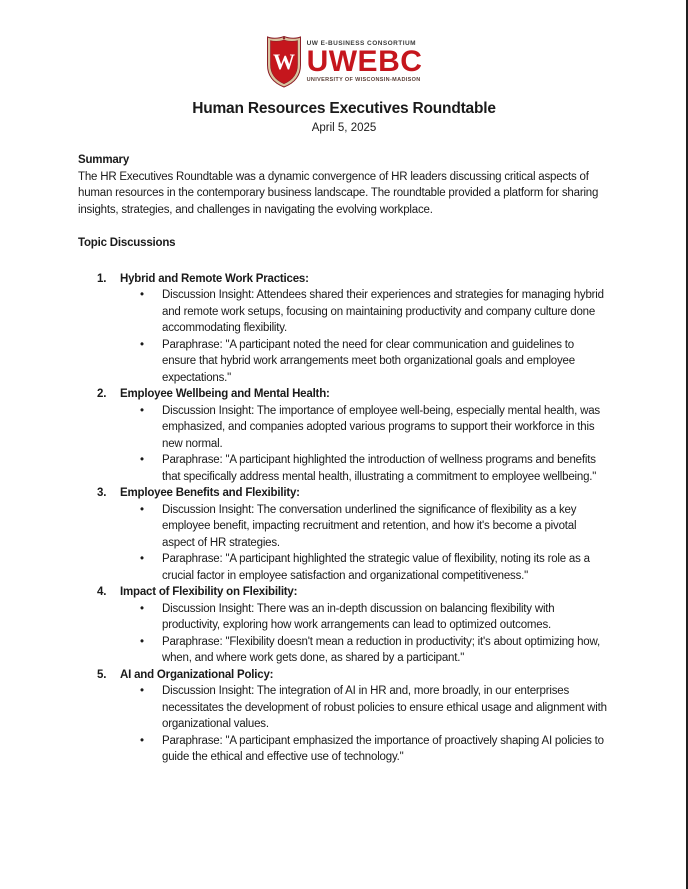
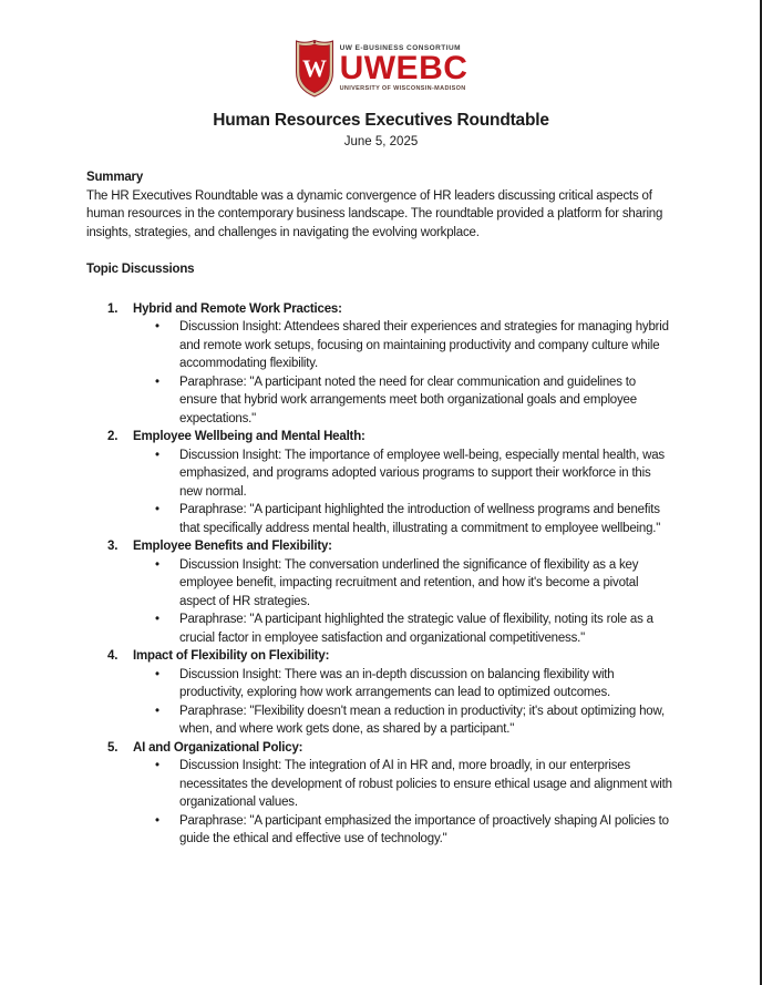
  W
  UWEBC
  Human Resources Executives Roundtable
- April 5, 2025
+ June 5, 2025
  Summary
  The HR Executives Roundtable was a dynamic convergence of HR leaders discussing critical aspects of human resources in the contemporary business landscape. The roundtable provided a platform for sharing insights, strategies, and challenges in navigating the evolving workplace.
  Topic Discussions
  1.
  Hybrid and Remote Work Practices:
- Discussion Insight: Attendees shared their experiences and strategies for managing hybrid and remote work setups, focusing on maintaining productivity and company culture done accommodating flexibility.
+ Discussion Insight: Attendees shared their experiences and strategies for managing hybrid and remote work setups, focusing on maintaining productivity and company culture while accommodating flexibility.
  Paraphrase: "A participant noted the need for clear communication and guidelines to ensure that hybrid work arrangements meet both organizational goals and employee expectations."
  2.
  Employee Wellbeing and Mental Health:
- Discussion Insight: The importance of employee well-being, especially mental health, was emphasized, and companies adopted various programs to support their workforce in this new normal.
+ Discussion Insight: The importance of employee well-being, especially mental health, was emphasized, and programs adopted various programs to support their workforce in this new normal.
  Paraphrase: "A participant highlighted the introduction of wellness programs and benefits that specifically address mental health, illustrating a commitment to employee wellbeing."
  3.
  Employee Benefits and Flexibility:
  Discussion Insight: The conversation underlined the significance of flexibility as a key employee benefit, impacting recruitment and retention, and how it's become a pivotal aspect of HR strategies.
  Paraphrase: "A participant highlighted the strategic value of flexibility, noting its role as a crucial factor in employee satisfaction and organizational competitiveness."
  4.
  Impact of Flexibility on Flexibility:
  Discussion Insight: There was an in-depth discussion on balancing flexibility with productivity, exploring how work arrangements can lead to optimized outcomes.
  Paraphrase: "Flexibility doesn't mean a reduction in productivity; it's about optimizing how, when, and where work gets done, as shared by a participant."
  5.
  AI and Organizational Policy:
  Discussion Insight: The integration of AI in HR and, more broadly, in our enterprises necessitates the development of robust policies to ensure ethical usage and alignment with organizational values.
  Paraphrase: "A participant emphasized the importance of proactively shaping AI policies to guide the ethical and effective use of technology."
